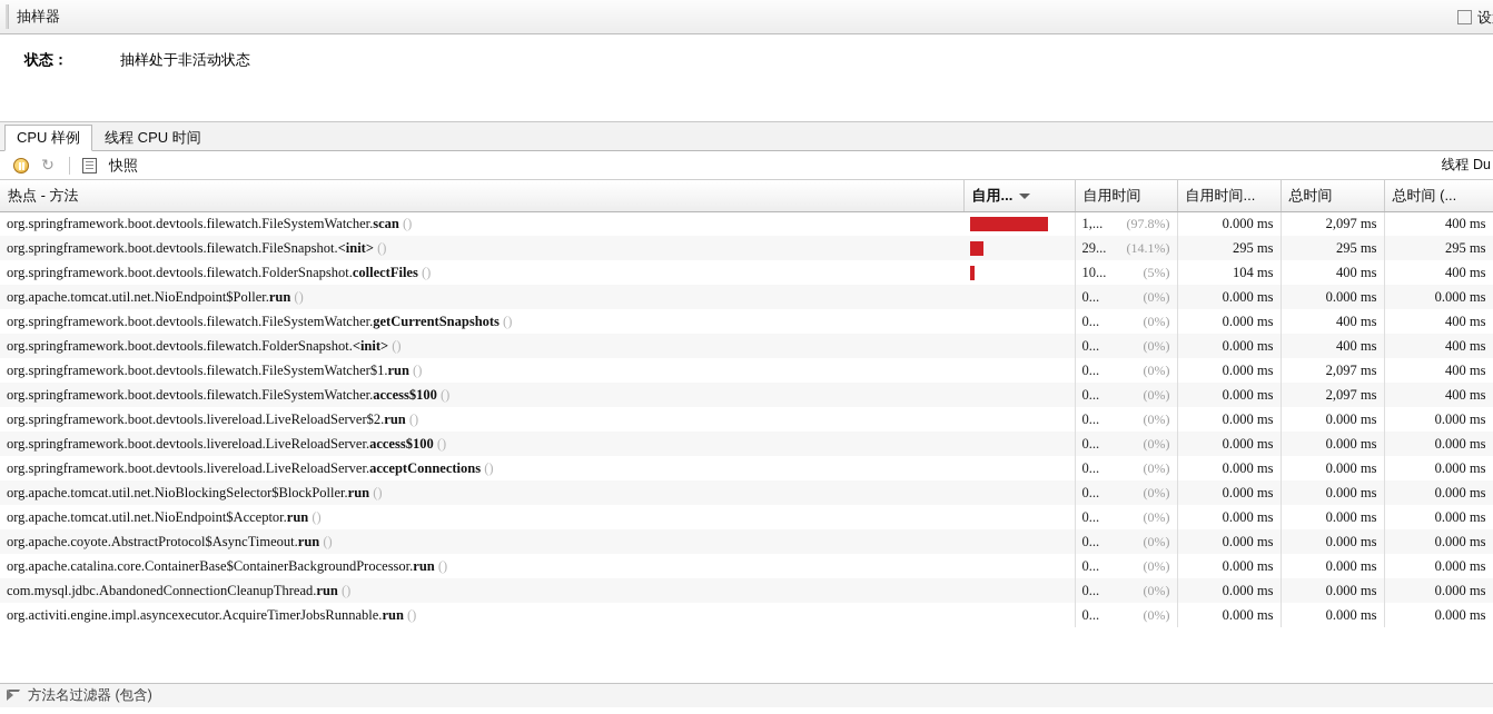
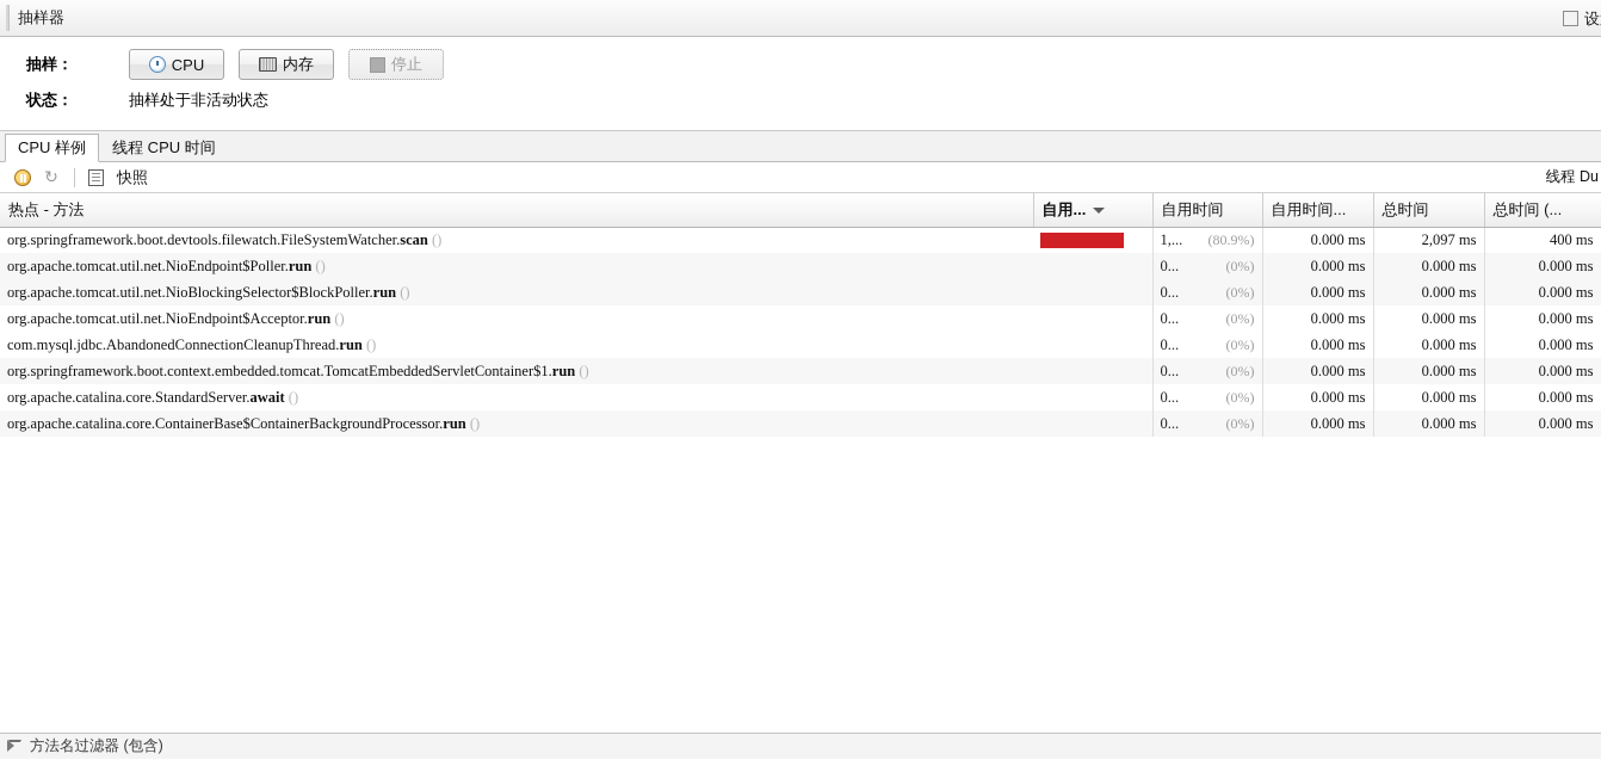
  抽样器
+ 抽样：
+ CPU
+ 内存
+ 停止
  状态：
  抽样处于非活动状态
  CPU 样例
  线程 CPU 时间
  ↻
  快照
  线程 Du
  热点 - 方法	自用...	自用时间	自用时间...	总时间	总时间 (...
- org.springframework.boot.devtools.filewatch.FileSystemWatcher.scan ()		1,... (97.8%)	0.000 ms	2,097 ms	400 ms
+ org.springframework.boot.devtools.filewatch.FileSystemWatcher.scan ()		1,... (80.9%)	0.000 ms	2,097 ms	400 ms
- org.springframework.boot.devtools.filewatch.FileSnapshot.<init> ()		29... (14.1%)	295 ms	295 ms	295 ms
- org.springframework.boot.devtools.filewatch.FolderSnapshot.collectFiles ()		10... (5%)	104 ms	400 ms	400 ms
  org.apache.tomcat.util.net.NioEndpoint$Poller.run ()		0... (0%)	0.000 ms	0.000 ms	0.000 ms
- org.springframework.boot.devtools.filewatch.FileSystemWatcher.getCurrentSnapshots ()		0... (0%)	0.000 ms	400 ms	400 ms
- org.springframework.boot.devtools.filewatch.FolderSnapshot.<init> ()		0... (0%)	0.000 ms	400 ms	400 ms
- org.springframework.boot.devtools.filewatch.FileSystemWatcher$1.run ()		0... (0%)	0.000 ms	2,097 ms	400 ms
- org.springframework.boot.devtools.filewatch.FileSystemWatcher.access$100 ()		0... (0%)	0.000 ms	2,097 ms	400 ms
- org.springframework.boot.devtools.livereload.LiveReloadServer$2.run ()		0... (0%)	0.000 ms	0.000 ms	0.000 ms
- org.springframework.boot.devtools.livereload.LiveReloadServer.access$100 ()		0... (0%)	0.000 ms	0.000 ms	0.000 ms
- org.springframework.boot.devtools.livereload.LiveReloadServer.acceptConnections ()		0... (0%)	0.000 ms	0.000 ms	0.000 ms
  org.apache.tomcat.util.net.NioBlockingSelector$BlockPoller.run ()		0... (0%)	0.000 ms	0.000 ms	0.000 ms
  org.apache.tomcat.util.net.NioEndpoint$Acceptor.run ()		0... (0%)	0.000 ms	0.000 ms	0.000 ms
- org.apache.coyote.AbstractProtocol$AsyncTimeout.run ()		0... (0%)	0.000 ms	0.000 ms	0.000 ms
- org.apache.catalina.core.ContainerBase$ContainerBackgroundProcessor.run ()		0... (0%)	0.000 ms	0.000 ms	0.000 ms
+ com.mysql.jdbc.AbandonedConnectionCleanupThread.run ()		0... (0%)	0.000 ms	0.000 ms	0.000 ms
+ org.springframework.boot.context.embedded.tomcat.TomcatEmbeddedServletContainer$1.run ()		0... (0%)	0.000 ms	0.000 ms	0.000 ms
+ org.apache.catalina.core.StandardServer.await ()		0... (0%)	0.000 ms	0.000 ms	0.000 ms
- com.mysql.jdbc.AbandonedConnectionCleanupThread.run ()		0... (0%)	0.000 ms	0.000 ms	0.000 ms
+ org.apache.catalina.core.ContainerBase$ContainerBackgroundProcessor.run ()		0... (0%)	0.000 ms	0.000 ms	0.000 ms
- org.activiti.engine.impl.asyncexecutor.AcquireTimerJobsRunnable.run ()		0... (0%)	0.000 ms	0.000 ms	0.000 ms
  方法名过滤器 (包含)
